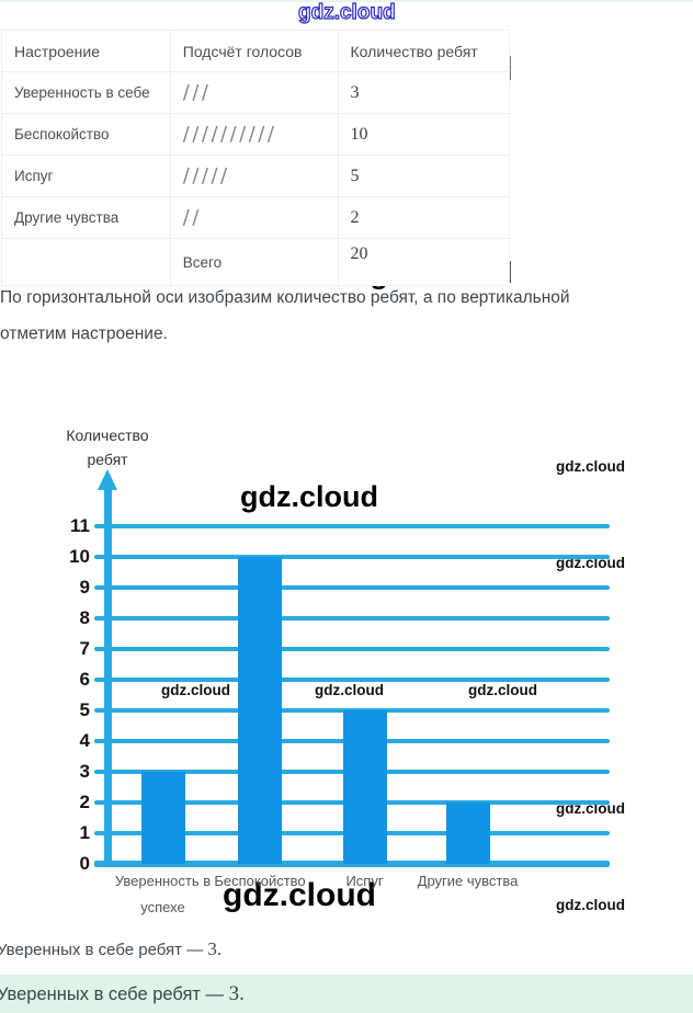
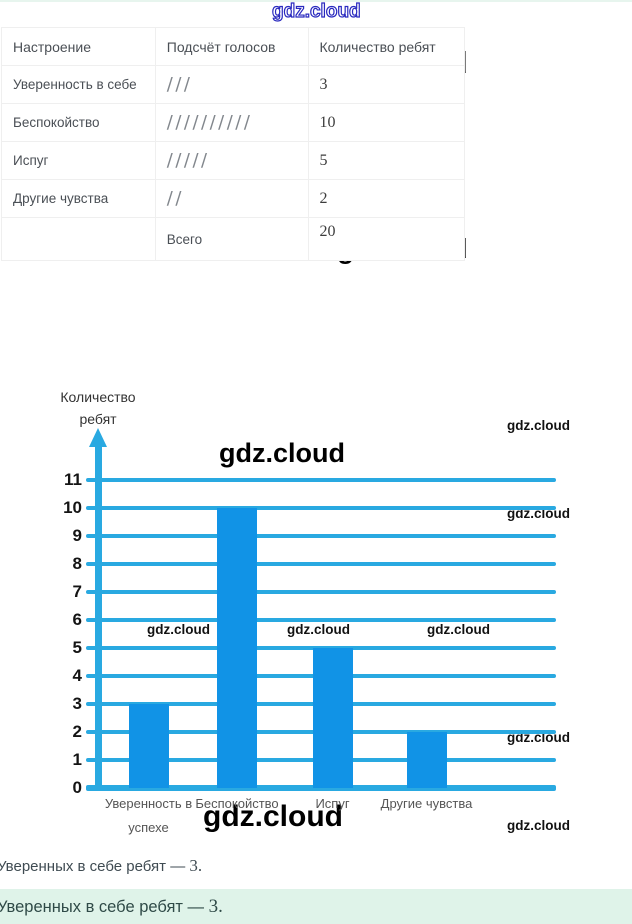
  gdz.cloud
  gdz.cloud
  gdz.cloud
  gdz.cloud
  gdz.cloud
  gdz.cloud
  gdz.cloud
  gdz.cloud
  gdz.cloud
  gdz.cloud
  Настроение	Подсчёт голосов	Количество ребят
  Уверенность в себе	///	3
  Беспокойство	//////////	10
  Испуг	/////	5
  Другие чувства	//	2
  	Всего	20
- По горизонтальной оси изобразим количество ребят, а по вертикальной
- отметим настроение.
  Количество ребят
  0
  1
  2
  3
  4
  5
  6
  7
  8
  9
  10
  11
  Уверенность в успехе
  Беспокойство
  Испуг
  Другие чувства
  Уверенных в себе ребят — 3.
  Уверенных в себе ребят — 3.
